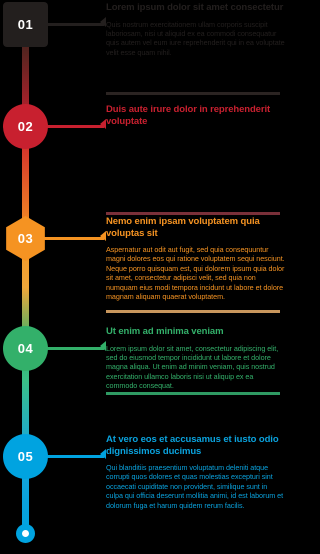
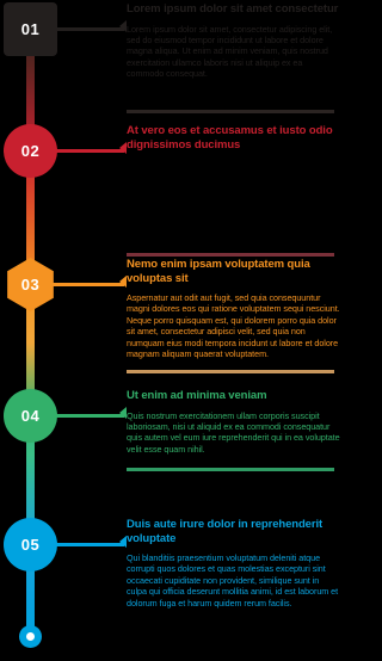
  01
  Lorem ipsum dolor sit amet consectetur
- Quis nostrum exercitationem ullam corporis suscipit laboriosam, nisi ut aliquid ex ea commodi consequatur quis autem vel eum iure reprehenderit qui in ea voluptate velit esse quam nihil.
+ Lorem ipsum dolor sit amet, consectetur adipiscing elit, sed do eiusmod tempor incididunt ut labore et dolore magna aliqua. Ut enim ad minim veniam, quis nostrud exercitation ullamco laboris nisi ut aliquip ex ea commodo consequat.
  02
- Duis aute irure dolor in reprehenderit voluptate
+ At vero eos et accusamus et iusto odio dignissimos ducimus
  03
  Nemo enim ipsam voluptatem quia voluptas sit
- Aspernatur aut odit aut fugit, sed quia consequuntur magni dolores eos qui ratione voluptatem sequi nesciunt. Neque porro quisquam est, qui dolorem ipsum quia dolor sit amet, consectetur adipisci velit, sed quia non numquam eius modi tempora incidunt ut labore et dolore magnam aliquam quaerat voluptatem.
+ Aspernatur aut odit aut fugit, sed quia consequuntur magni dolores eos qui ratione voluptatem sequi nesciunt. Neque porro quisquam est, qui dolorem porro quia dolor sit amet, consectetur adipisci velit, sed quia non numquam eius modi tempora incidunt ut labore et dolore magnam aliquam quaerat voluptatem.
  04
  Ut enim ad minima veniam
- Lorem ipsum dolor sit amet, consectetur adipiscing elit, sed do eiusmod tempor incididunt ut labore et dolore magna aliqua. Ut enim ad minim veniam, quis nostrud exercitation ullamco laboris nisi ut aliquip ex ea commodo consequat.
+ Quis nostrum exercitationem ullam corporis suscipit laboriosam, nisi ut aliquid ex ea commodi consequatur quis autem vel eum iure reprehenderit qui in ea voluptate velit esse quam nihil.
  05
- At vero eos et accusamus et iusto odio dignissimos ducimus
+ Duis aute irure dolor in reprehenderit voluptate
  Qui blanditiis praesentium voluptatum deleniti atque corrupti quos dolores et quas molestias excepturi sint occaecati cupiditate non provident, similique sunt in culpa qui officia deserunt mollitia animi, id est laborum et dolorum fuga et harum quidem rerum facilis.
